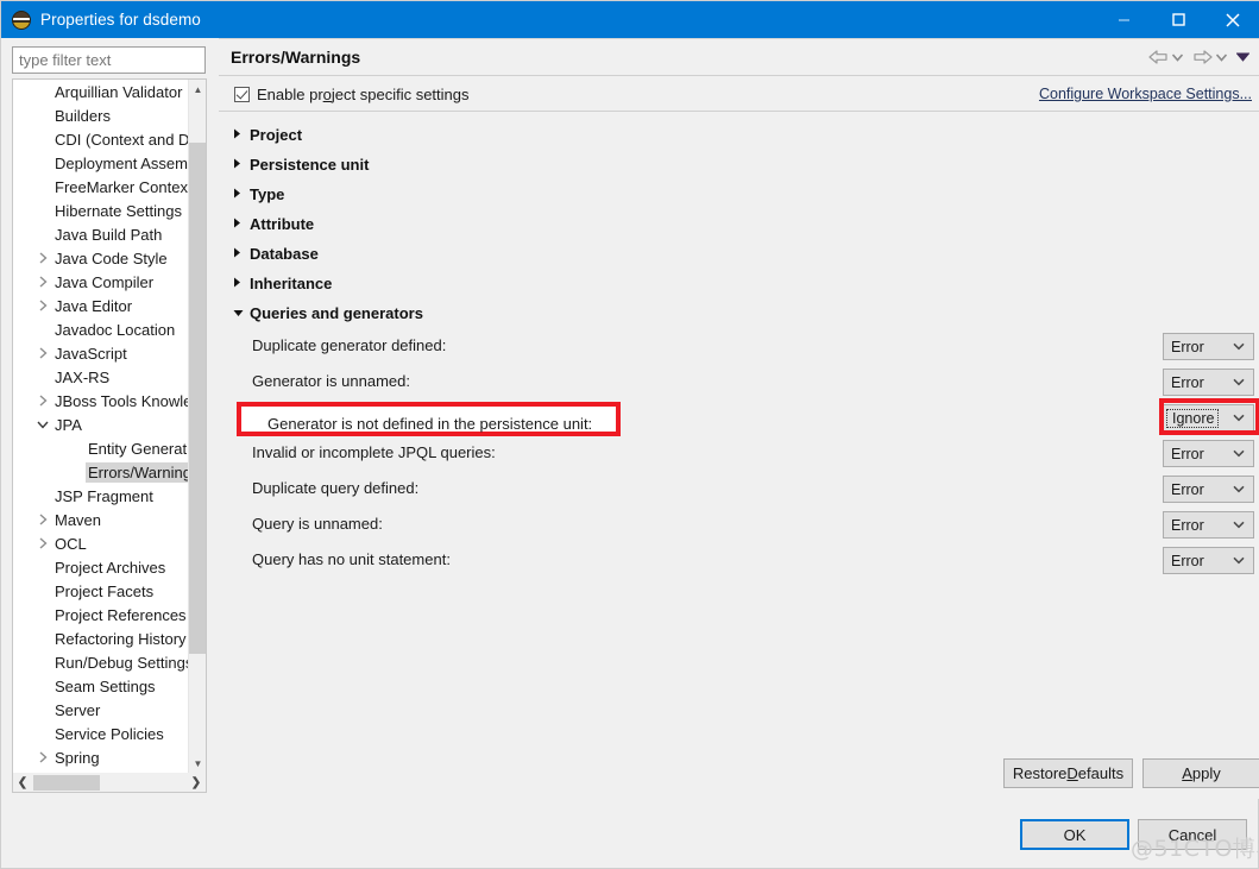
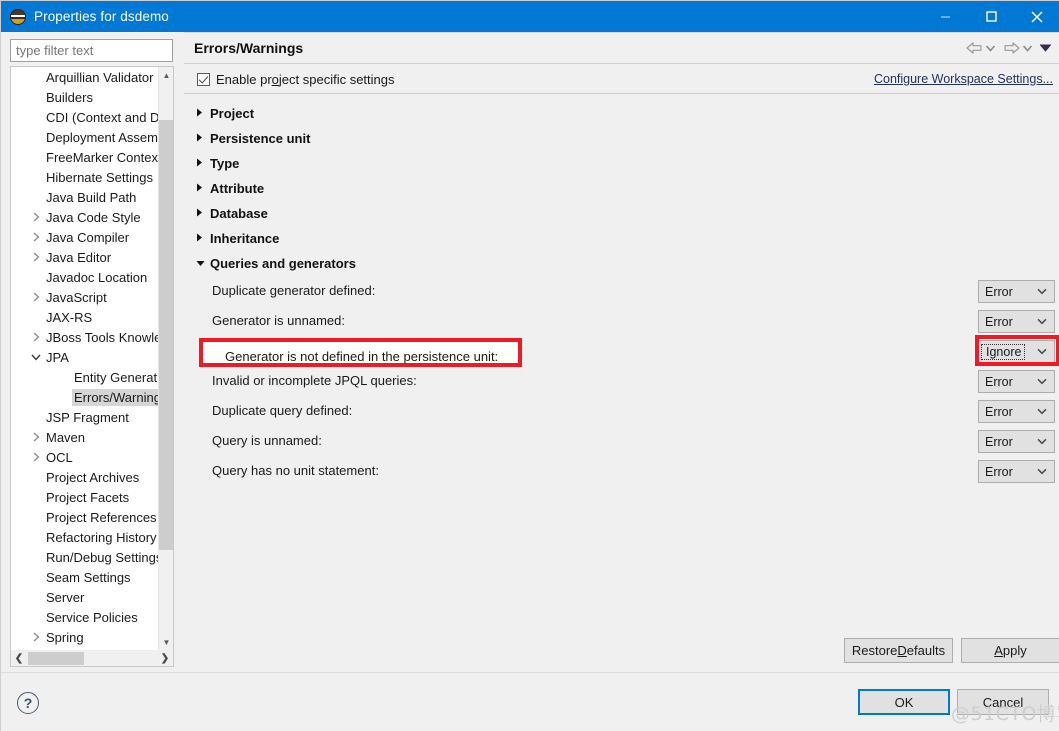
  Properties for dsdemo
  type filter text
  Arquillian Validator
  Builders
  CDI (Context and D
  Deployment Assem
  FreeMarker Contex
  Hibernate Settings
  Java Build Path
  Java Code Style
  Java Compiler
  Java Editor
  Javadoc Location
  JavaScript
  JAX-RS
  JBoss Tools Knowl
  JPA
  Entity Generat
  Errors/Warnin
  JSP Fragment
  Maven
  OCL
  Project Archives
  Project Facets
  Project References
  Refactoring History
  Run/Debug Setting
  Seam Settings
  Server
  Service Policies
  Spring
  ▲
  ▼
  ❮
  ❯
  Errors/Warnings
  Enable project specific settings
  Configure Workspace Settings...
  Project
  Persistence unit
  Type
  Attribute
  Database
  Inheritance
  Queries and generators
  Duplicate generator defined:
  Error
  Generator is unnamed:
  Error
  Ignore
  Invalid or incomplete JPQL queries:
  Error
  Duplicate query defined:
  Error
  Query is unnamed:
  Error
  Query has no unit statement:
  Error
  Restore
  D
  efaults
  A
  pply
  Generator is not defined in the persistence unit:
+ ?
  OK
  Cancel
  @51CTO博
